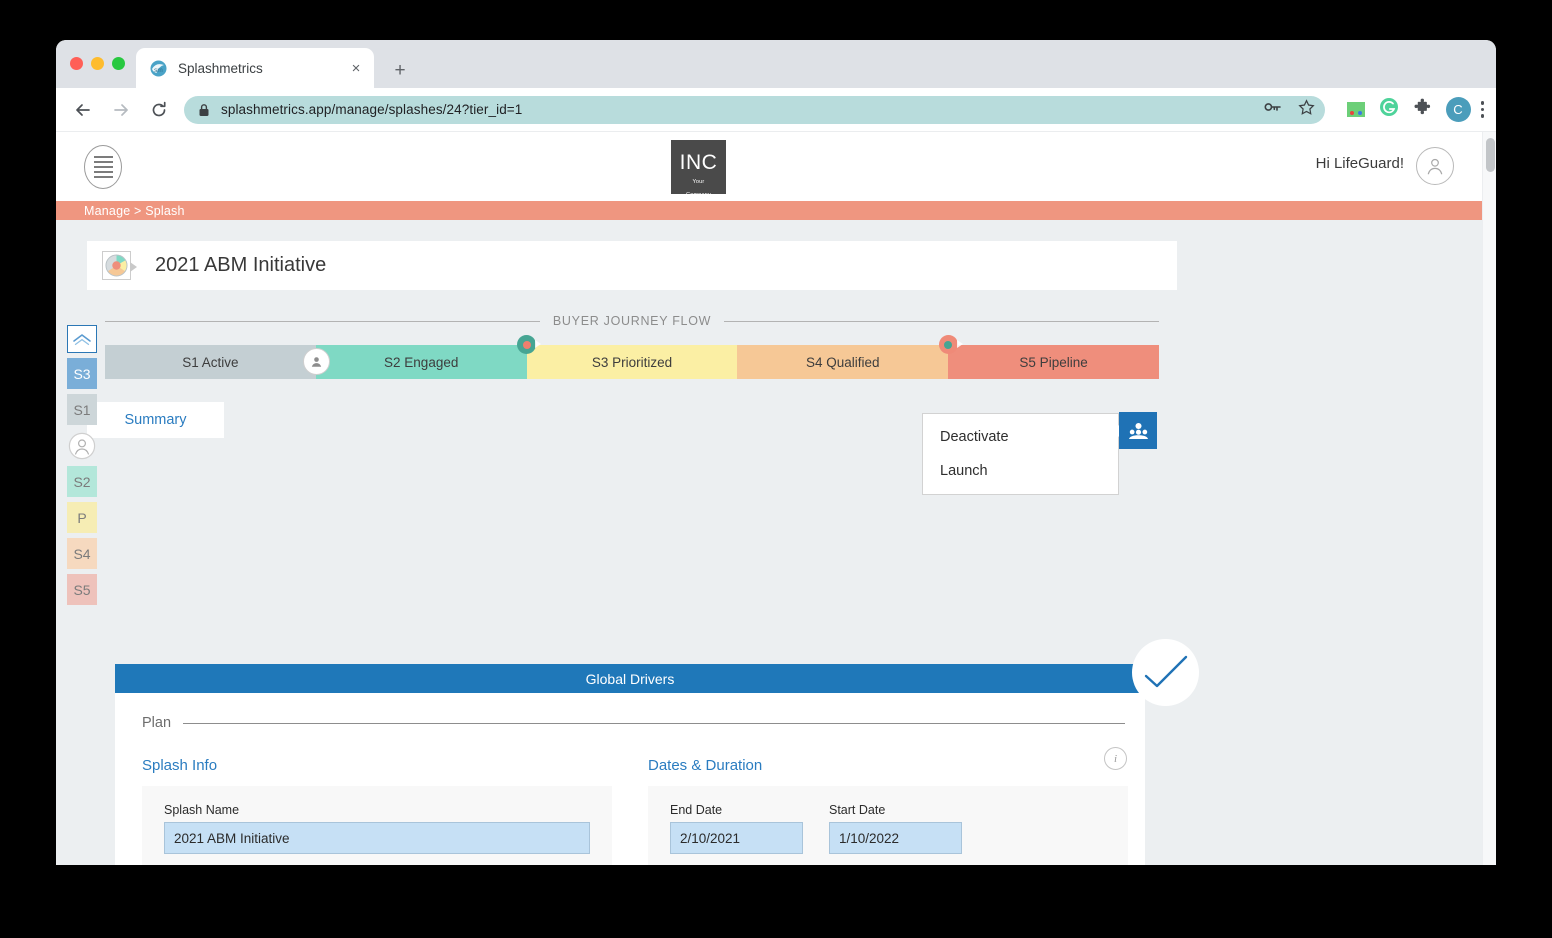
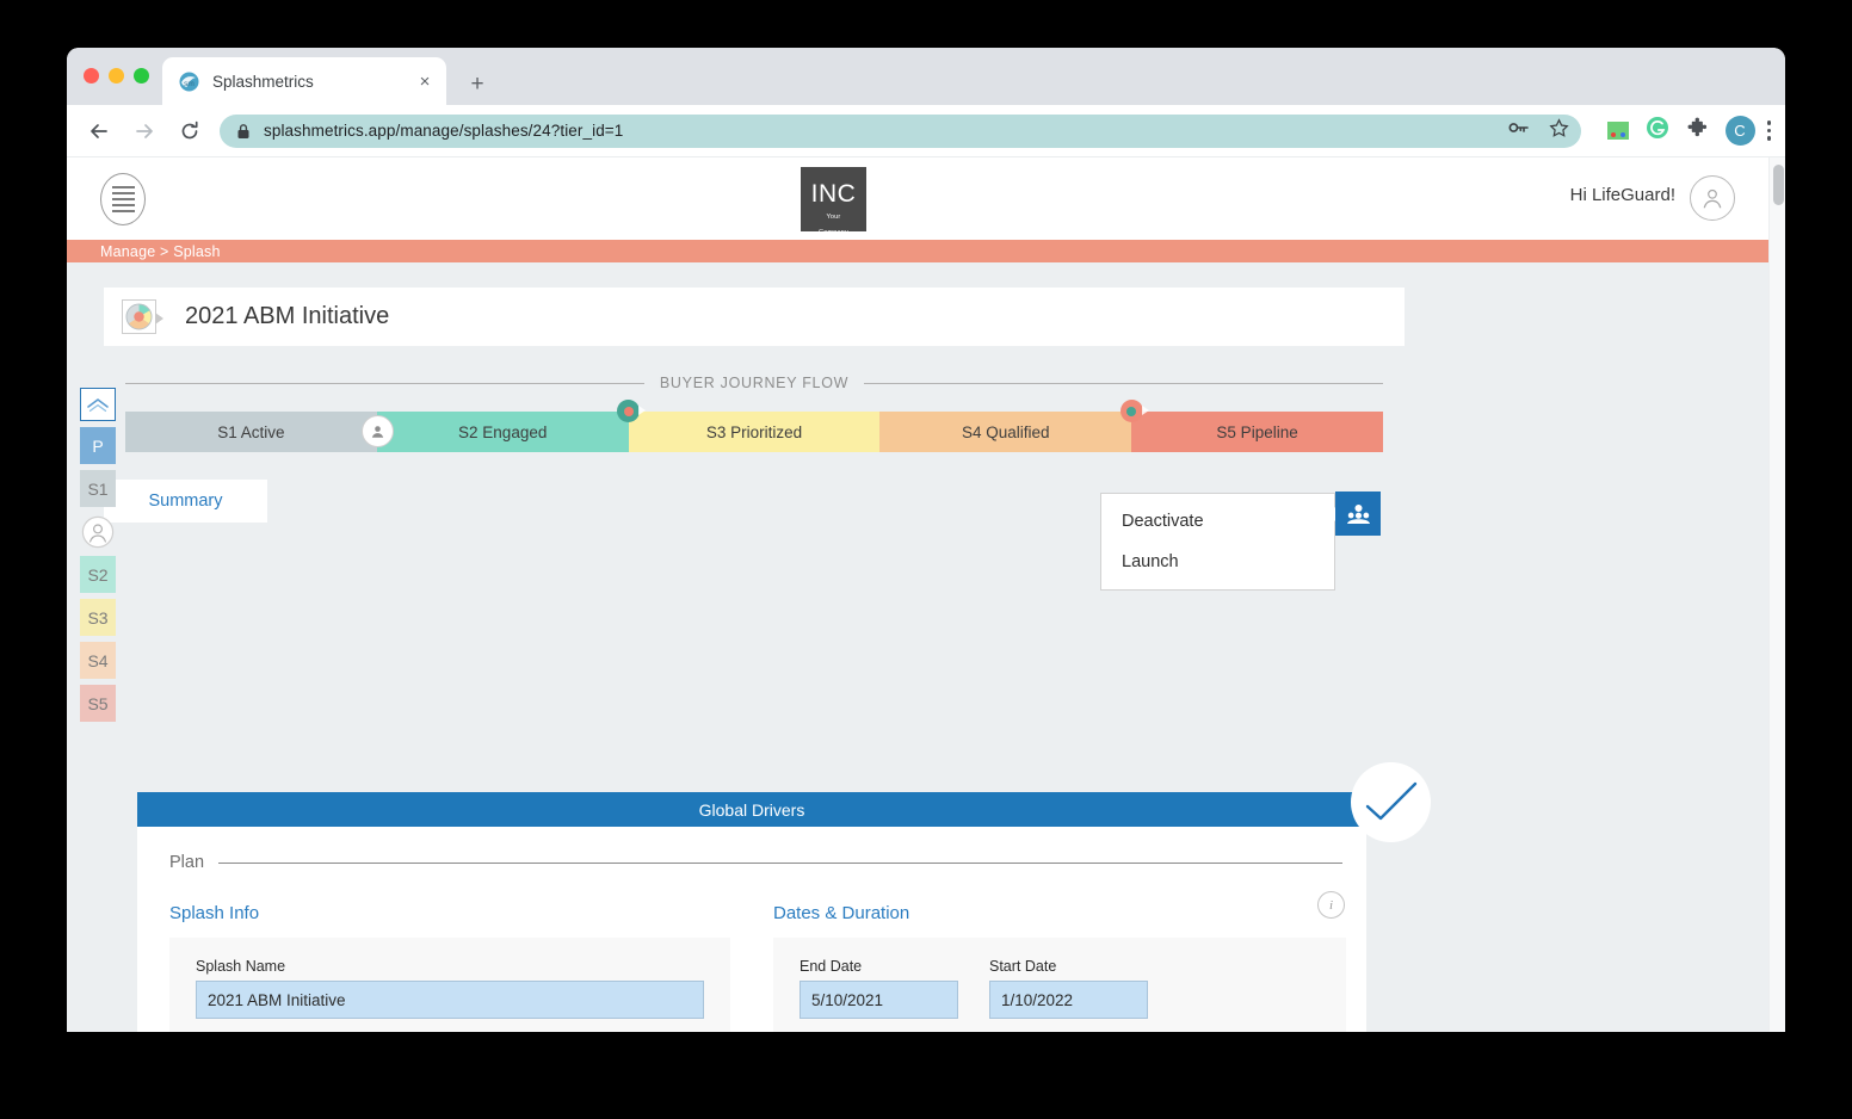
  Splashmetrics
  ×
  +
  splashmetrics.app/manage/splashes/24?tier_id=1
  C
  INC
  Hi LifeGuard!
  Manage > Splash
- S3
+ P
  S1
  S2
- P
+ S3
  S4
  S5
  2021 ABM Initiative
  BUYER JOURNEY FLOW
  S1 Active
  S2 Engaged
  S3 Prioritized
  S4 Qualified
  S5 Pipeline
  Summary
  Deactivate
  Launch
  Global Drivers
  Plan
  i
  Splash Info
  Splash Name
  2021 ABM Initiative
  Dates & Duration
  End Date
- 2/10/2021
+ 5/10/2021
  Start Date
  1/10/2022
